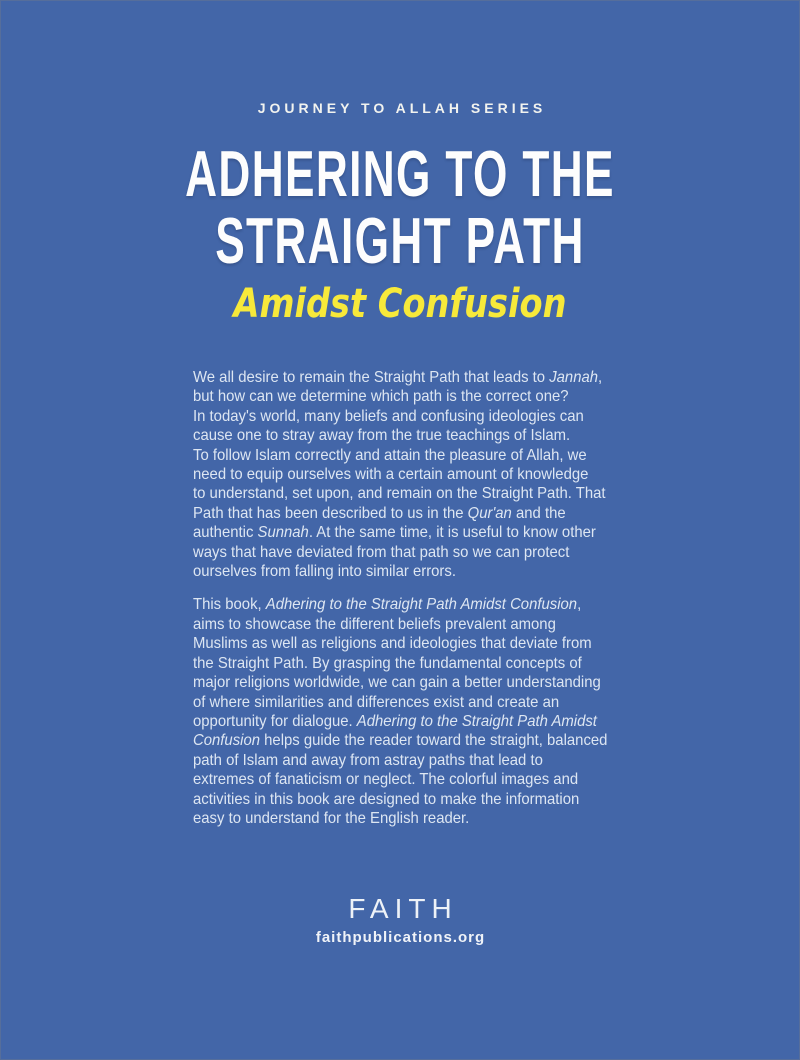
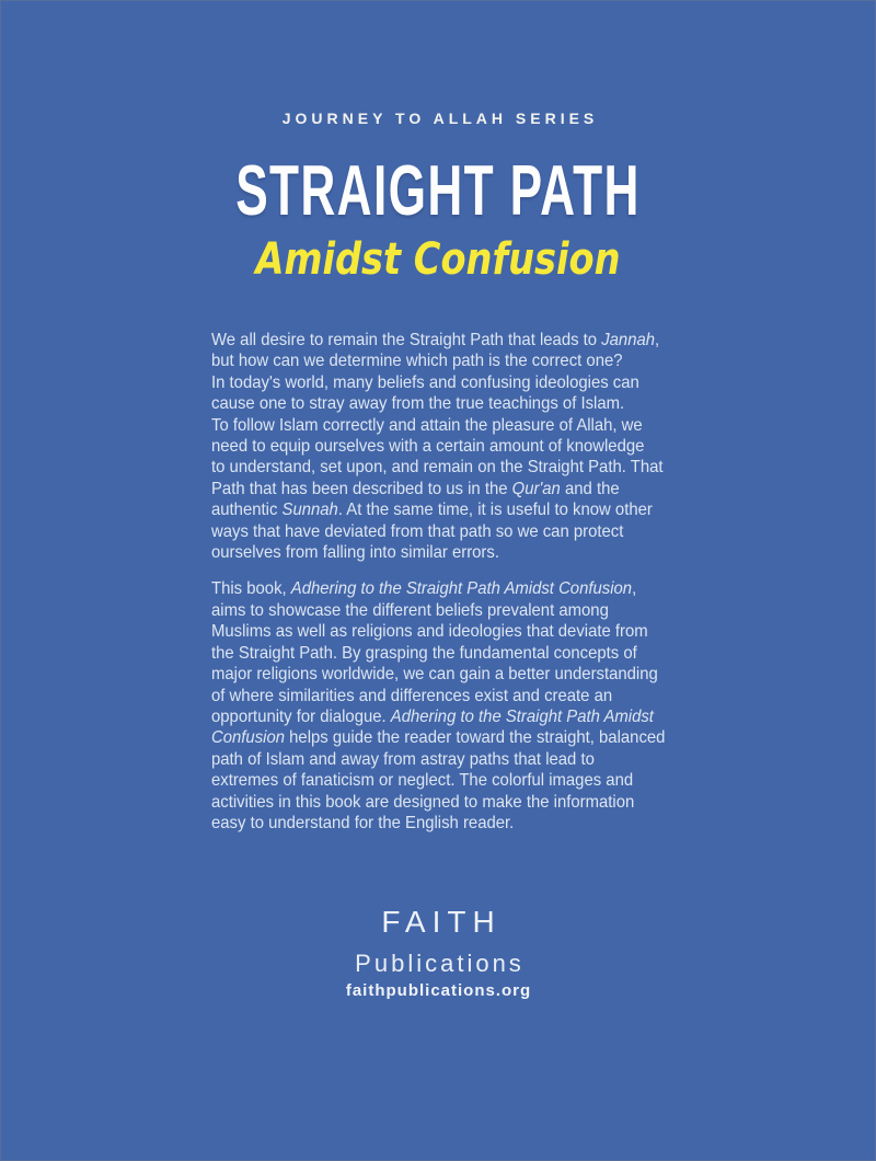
  JOURNEY TO ALLAH SERIES
- ADHERING TO THE
  STRAIGHT PATH
  Amidst Confusion
  We all desire to remain the Straight Path that leads to Jannah,
  but how can we determine which path is the correct one?
  In today's world, many beliefs and confusing ideologies can
  cause one to stray away from the true teachings of Islam.
  To follow Islam correctly and attain the pleasure of Allah, we
  need to equip ourselves with a certain amount of knowledge
  to understand, set upon, and remain on the Straight Path. That
  Path that has been described to us in the Qur'an and the
  authentic Sunnah. At the same time, it is useful to know other
  ways that have deviated from that path so we can protect
  ourselves from falling into similar errors.
  This book, Adhering to the Straight Path Amidst Confusion,
  aims to showcase the different beliefs prevalent among
  Muslims as well as religions and ideologies that deviate from
  the Straight Path. By grasping the fundamental concepts of
  major religions worldwide, we can gain a better understanding
  of where similarities and differences exist and create an
  opportunity for dialogue. Adhering to the Straight Path Amidst
  Confusion helps guide the reader toward the straight, balanced
  path of Islam and away from astray paths that lead to
  extremes of fanaticism or neglect. The colorful images and
  activities in this book are designed to make the information
  easy to understand for the English reader.
  FAITH
+ Publications
  faithpublications.org
